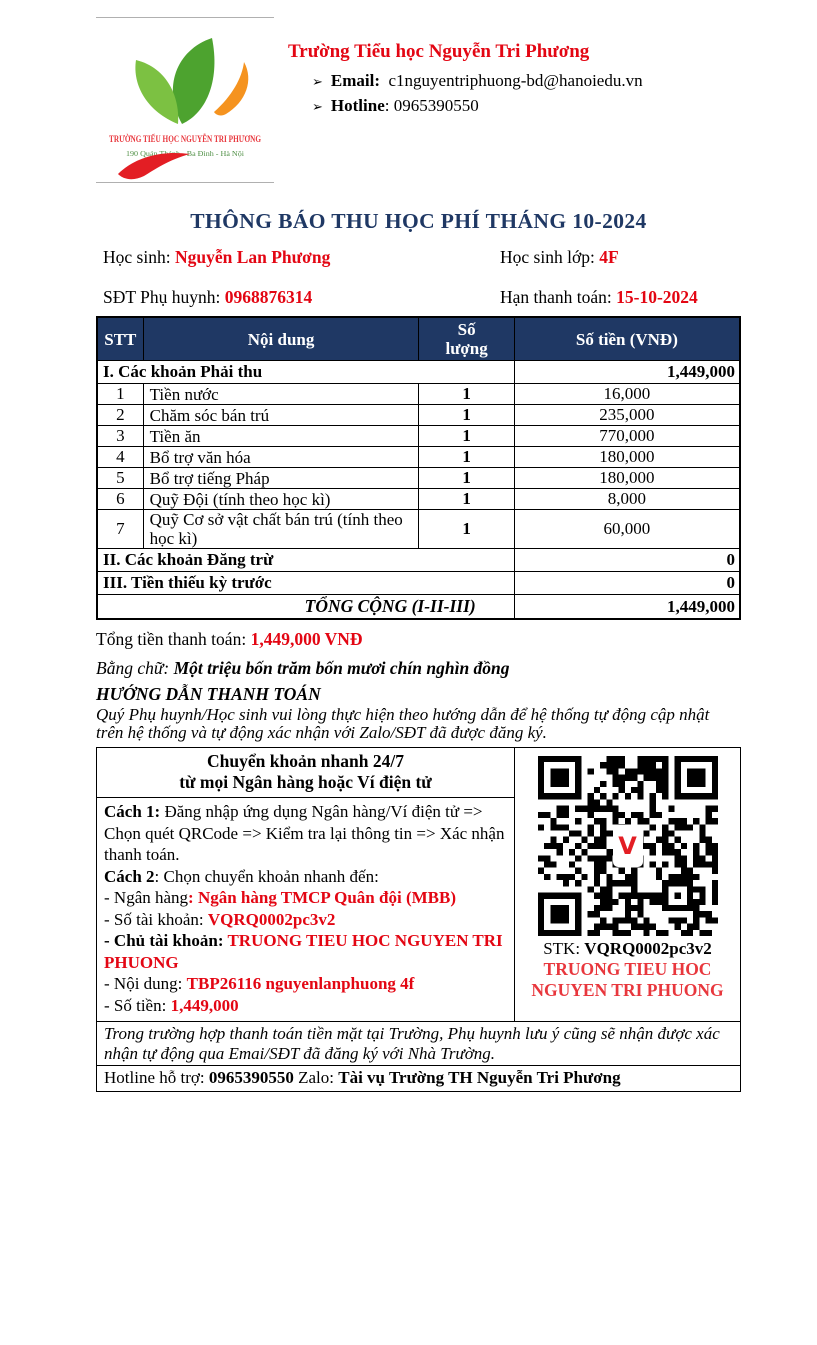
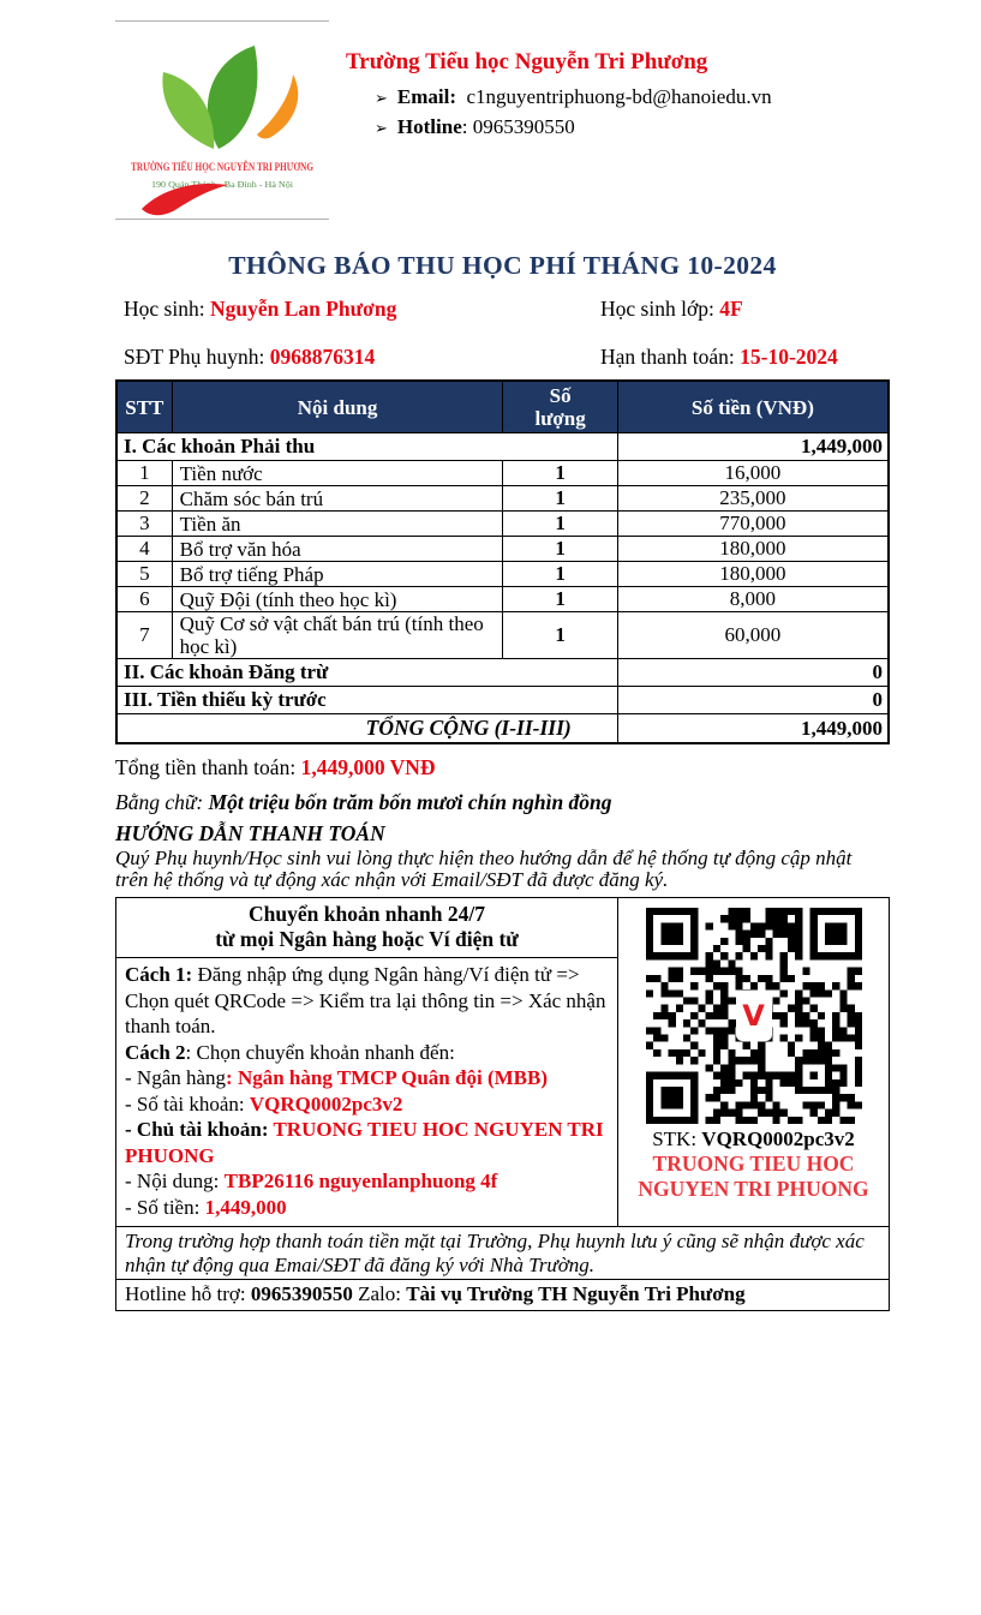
  TRƯỜNG TIỂU HỌC NGUYỄN TRI PHƯƠNG
  190 Quán T Ba Đình - Hà Nội
  Trường Tiểu học Nguyễn Tri Phương
  ➢ Email: c1nguyentriphuong-bd@hanoiedu.vn
  ➢ Hotline: 0965390550
  THÔNG BÁO THU HỌC PHÍ THÁNG 10-2024
  Học sinh: Nguyễn Lan Phương
  Học sinh lớp: 4F
  SĐT Phụ huynh: 0968876314
  Hạn thanh toán: 15-10-2024
  STT	Nội dung	Số lượng	Số tiền (VNĐ)
  I. Các khoản Phải thu	1,449,000
  1	Tiền nước	1	16,000
  2	Chăm sóc bán trú	1	235,000
  3	Tiền ăn	1	770,000
  4	Bổ trợ văn hóa	1	180,000
  5	Bổ trợ tiếng Pháp	1	180,000
  6	Quỹ Đội (tính theo học kì)	1	8,000
  7	Quỹ Cơ sở vật chất bán trú (tính theo học kì)	1	60,000
  II. Các khoản Đăng trừ	0
  III. Tiền thiếu kỳ trước	0
  TỔNG CỘNG (I-II-III)	1,449,000
  Tổng tiền thanh toán: 1,449,000 VNĐ
  Bằng chữ: Một triệu bốn trăm bốn mươi chín nghìn đồng
  HƯỚNG DẪN THANH TOÁN
- Quý Phụ huynh/Học sinh vui lòng thực hiện theo hướng dẫn để hệ thống tự động cập nhật trên hệ thống và tự động xác nhận với Zalo/SĐT đã được đăng ký.
+ Quý Phụ huynh/Học sinh vui lòng thực hiện theo hướng dẫn để hệ thống tự động cập nhật trên hệ thống và tự động xác nhận với Email/SĐT đã được đăng ký.
  Chuyển khoản nhanh 24/7
  từ mọi Ngân hàng hoặc Ví điện tử
  Cách 1: Đăng nhập ứng dụng Ngân hàng/Ví điện tử => Chọn quét QRCode => Kiểm tra lại thông tin => Xác nhận thanh toán.
  Cách 2: Chọn chuyển khoản nhanh đến:
  - Ngân hàng: Ngân hàng TMCP Quân đội (MBB)
  - Số tài khoản: VQRQ0002pc3v2
  - Chủ tài khoản: TRUONG TIEU HOC NGUYEN TRI PHUONG
  - Nội dung: TBP26116 nguyenlanphuong 4f
  - Số tiền: 1,449,000
  V
  STK: VQRQ0002pc3v2
  TRUONG TIEU HOC
  NGUYEN TRI PHUONG
  Trong trường hợp thanh toán tiền mặt tại Trường, Phụ huynh lưu ý cũng sẽ nhận được xác nhận tự động qua Emai/SĐT đã đăng ký với Nhà Trường.
  Hotline hỗ trợ: 0965390550 Zalo: Tài vụ Trường TH Nguyễn Tri Phương
